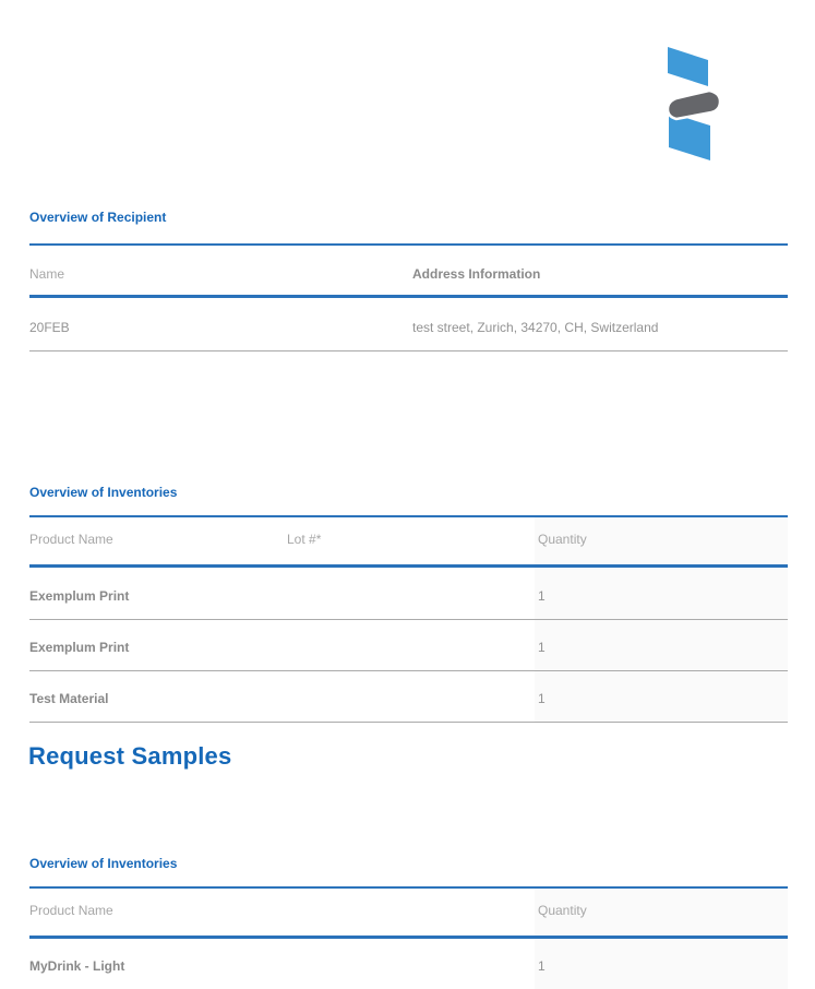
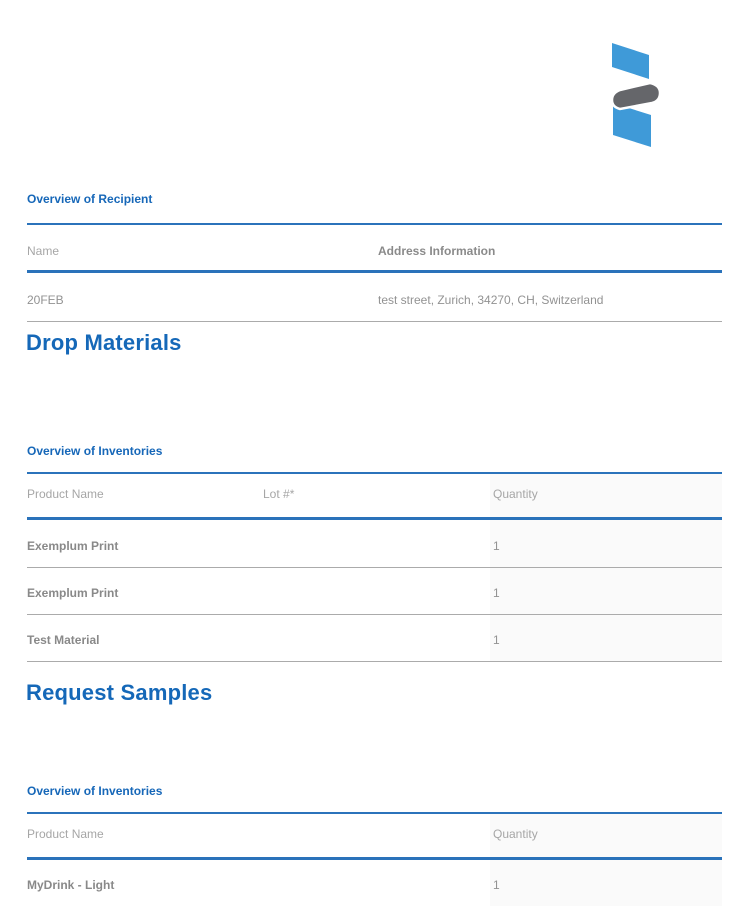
  Overview of Recipient
  Name
  Address Information
  20FEB
  test street, Zurich, 34270, CH, Switzerland
+ Drop Materials
  Overview of Inventories
  Product Name
  Lot #*
  Quantity
  Exemplum Print
  1
  Exemplum Print
  1
  Test Material
  1
  Request Samples
  Overview of Inventories
  Product Name
  Quantity
  MyDrink - Light
  1
